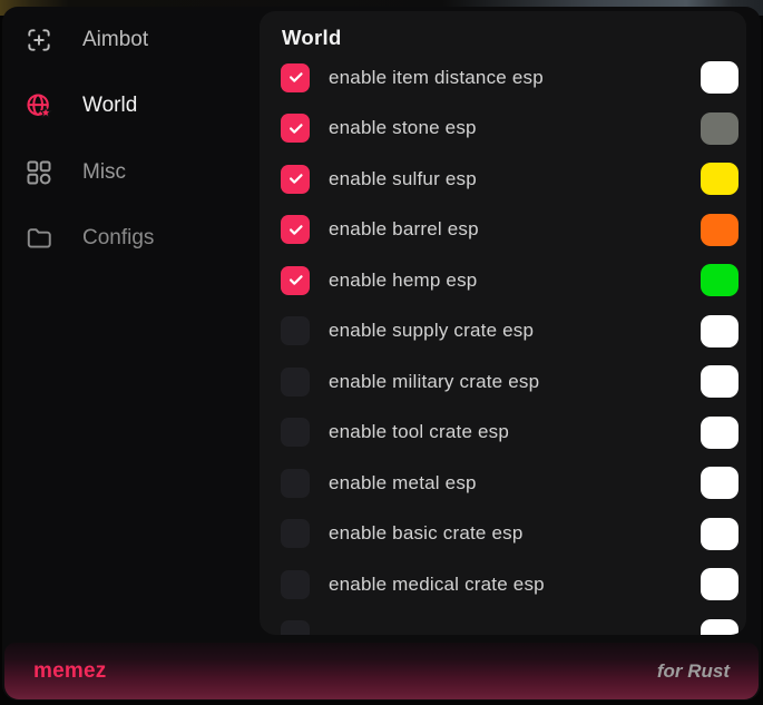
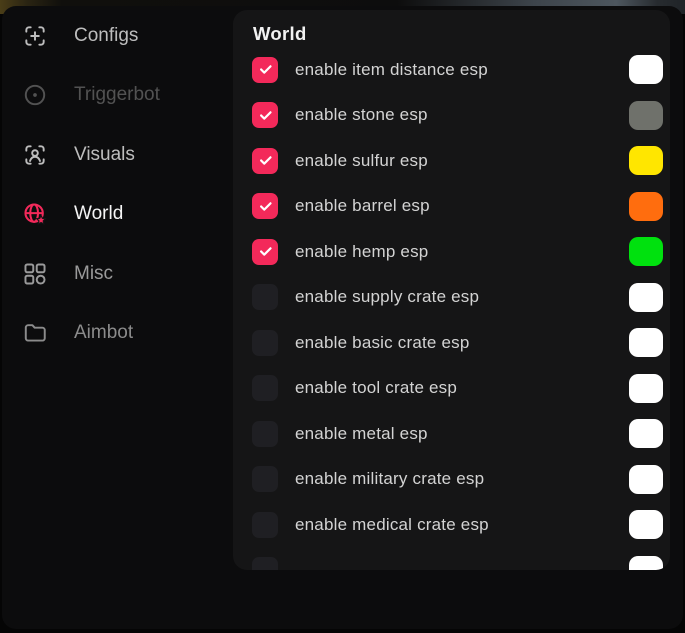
- Aimbot
+ Configs
+ Triggerbot
+ Visuals
  World
  Misc
- Configs
+ Aimbot
  World
  enable item distance esp
  enable stone esp
  enable sulfur esp
  enable barrel esp
  enable hemp esp
  enable supply crate esp
- enable military crate esp
+ enable basic crate esp
  enable tool crate esp
  enable metal esp
- enable basic crate esp
+ enable military crate esp
  enable medical crate esp
- memez
- for Rust
